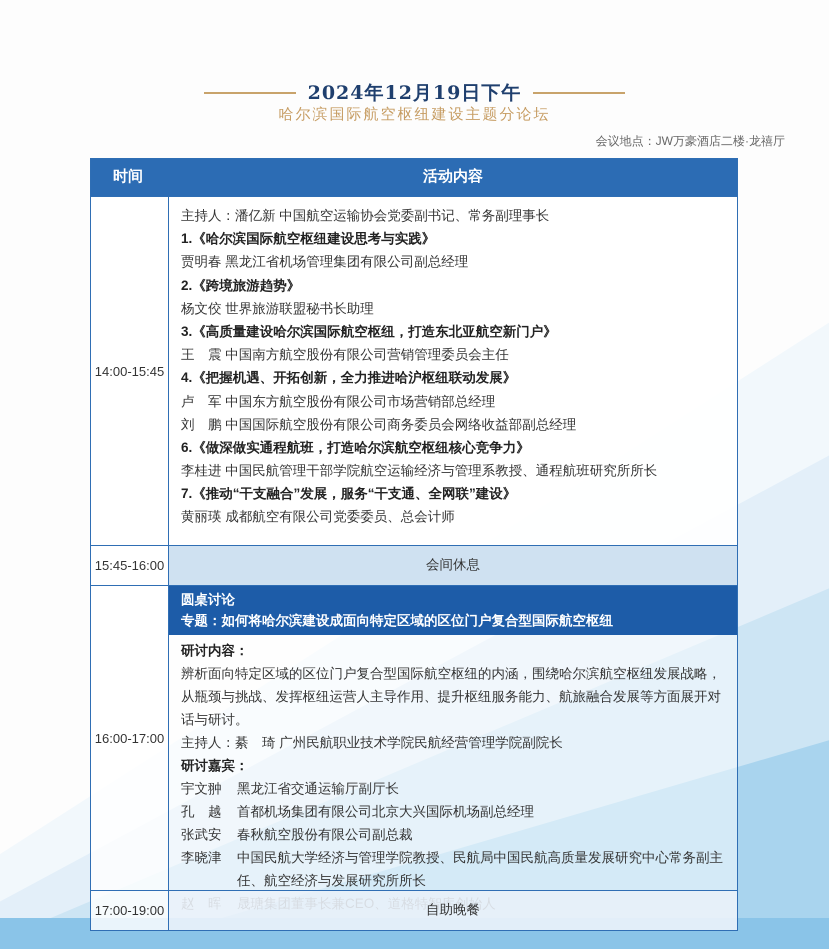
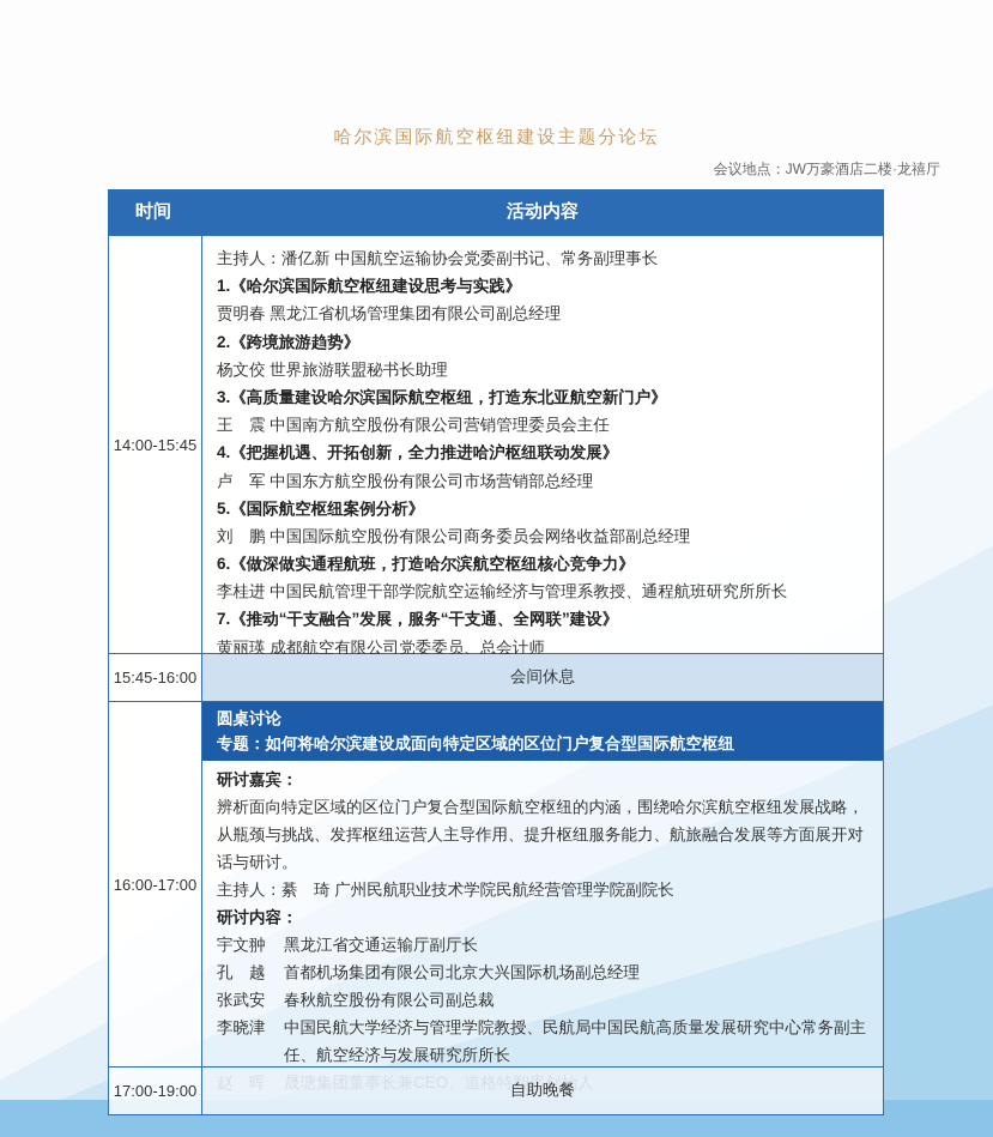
- 2024年12月19日下午
  哈尔滨国际航空枢纽建设主题分论坛
  会议地点：JW万豪酒店二楼·龙禧厅
  时间
  活动内容
  14:00-15:45
  主持人：潘亿新 中国航空运输协会党委副书记、常务副理事长
  1.《哈尔滨国际航空枢纽建设思考与实践》
  贾明春 黑龙江省机场管理集团有限公司副总经理
  2.《跨境旅游趋势》
  杨文佼 世界旅游联盟秘书长助理
  3.《高质量建设哈尔滨国际航空枢纽，打造东北亚航空新门户》
  王 震 中国南方航空股份有限公司营销管理委员会主任
  4.《把握机遇、开拓创新，全力推进哈沪枢纽联动发展》
  卢 军 中国东方航空股份有限公司市场营销部总经理
+ 5.《国际航空枢纽案例分析》
  刘 鹏 中国国际航空股份有限公司商务委员会网络收益部副总经理
  6.《做深做实通程航班，打造哈尔滨航空枢纽核心竞争力》
  李桂进 中国民航管理干部学院航空运输经济与管理系教授、通程航班研究所所长
  7.《推动“干支融合”发展，服务“干支通、全网联”建设》
  黄丽瑛 成都航空有限公司党委委员、总会计师
  15:45-16:00
  会间休息
  16:00-17:00
  圆桌讨论
  专题：如何将哈尔滨建设成面向特定区域的区位门户复合型国际航空枢纽
- 研讨内容：
+ 研讨嘉宾：
  辨析面向特定区域的区位门户复合型国际航空枢纽的内涵，围绕哈尔滨航空枢纽发展战略，从瓶颈与挑战、发挥枢纽运营人主导作用、提升枢纽服务能力、航旅融合发展等方面展开对话与研讨。
  主持人：綦 琦 广州民航职业技术学院民航经营管理学院副院长
- 研讨嘉宾：
+ 研讨内容：
  宇文翀
  黑龙江省交通运输厅副厅长
  孔 越
  首都机场集团有限公司北京大兴国际机场副总经理
  张武安
  春秋航空股份有限公司副总裁
  李晓津
  中国民航大学经济与管理学院教授、民航局中国民航高质量发展研究中心常务副主任、航空经济与发展研究所所长
  晟瑭集团董事长兼CEO、道格特智库创始人
  17:00-19:00
  自助晚餐
